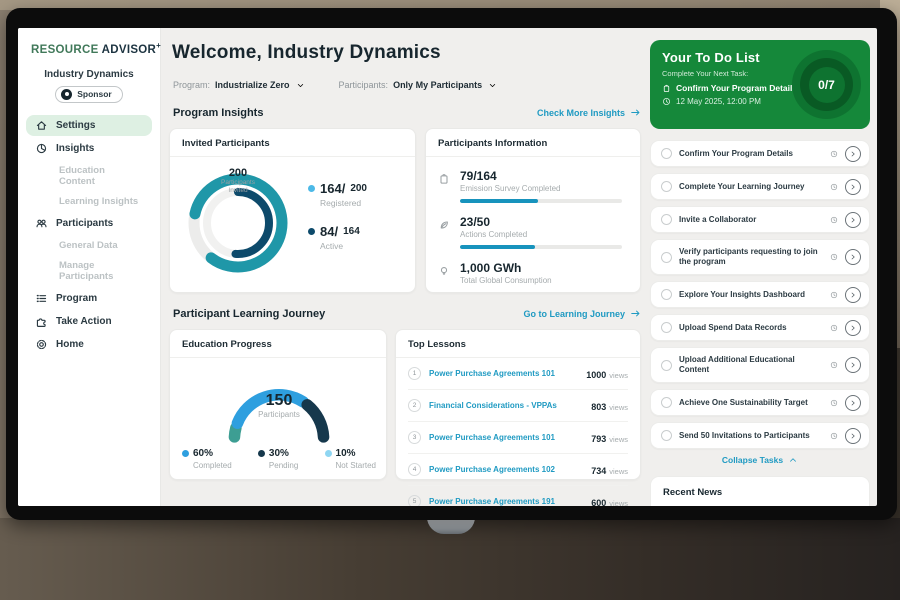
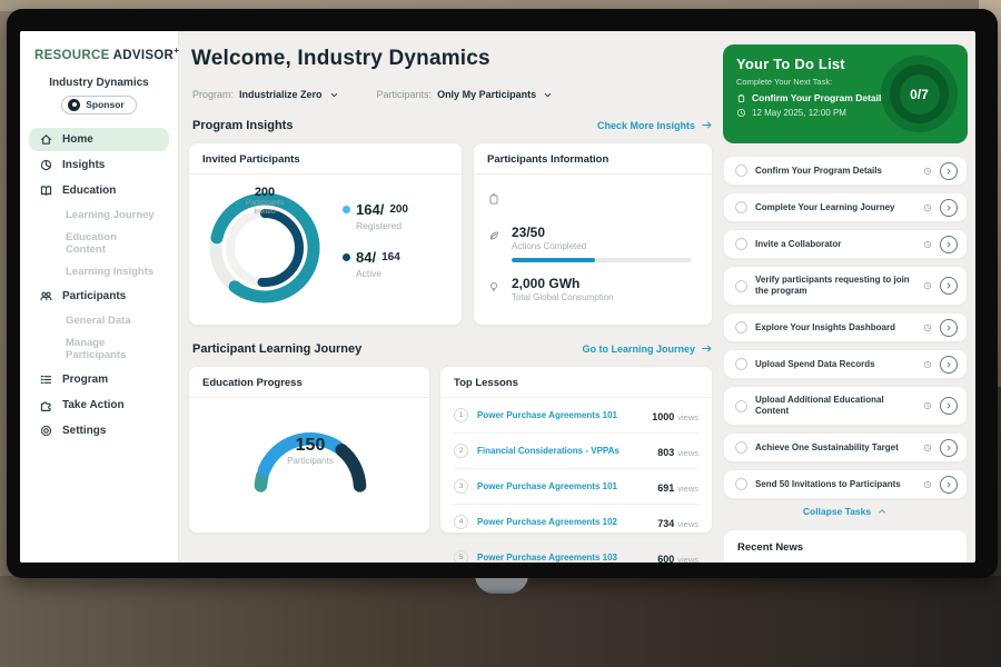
  RESOURCE ADVISOR+
  Industry Dynamics
  Sponsor
- Settings
+ Home
  Insights
+ Education
+ Learning Journey
  Education Content
  Learning Insights
  Participants
  General Data
  Manage Participants
  Program
  Take Action
- Home
+ Settings
  Welcome, Industry Dynamics
  Program:
  Industrialize Zero
  Participants:
  Only My Participants
  Program Insights
  Check More Insights
  Invited Participants
  200
  164/
  200
  Registered
  84/
  164
  Active
  Participants Information
- 79/164
- Emission Survey Completed
  23/50
  Actions Completed
- 1,000 GWh
+ 2,000 GWh
  Total Global Consumption
  Participant Learning Journey
  Go to Learning Journey
  Education Progress
  150
  Participants
- 60%
- Completed
- 30%
- Pending
- 10%
- Not Started
  Top Lessons
  Power Purchase Agreements 101
  1000 views
  Financial Considerations - VPPAs
  803 views
  Power Purchase Agreements 101
- 793 views
+ 691 views
  Power Purchase Agreements 102
  734 views
- Power Purchase Agreements 191
+ Power Purchase Agreements 103
  600 views
  Your To Do List
  Complete Your Next Task:
  Confirm Your Program Detail
  12 May 2025, 12:00 PM
  0/7
  Confirm Your Program Details
  Complete Your Learning Journey
  Invite a Collaborator
  Verify participants requesting to join the program
  Explore Your Insights Dashboard
  Upload Spend Data Records
  Upload Additional Educational Content
  Achieve One Sustainability Target
  Send 50 Invitations to Participants
  Collapse Tasks
  Recent News
